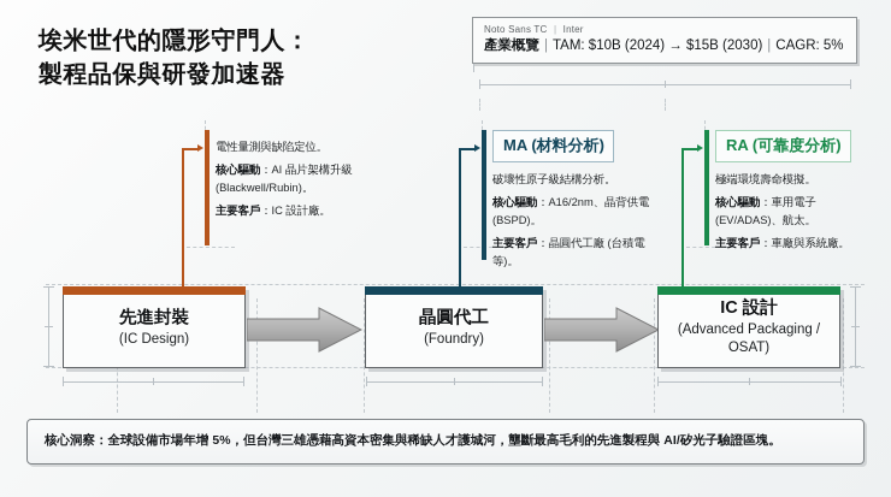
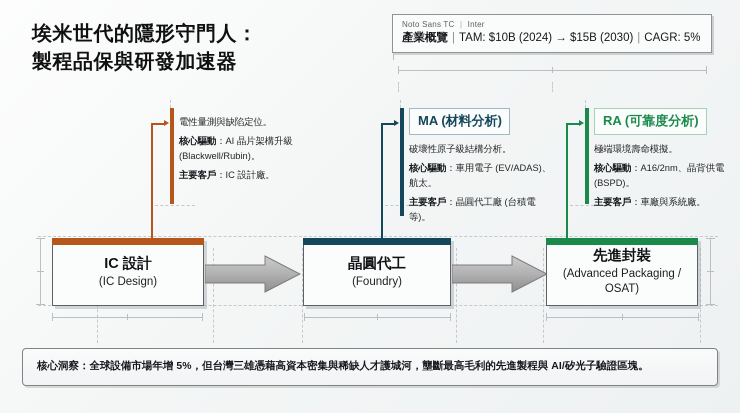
  埃米世代的隱形守門人：
  製程品保與研發加速器
  Noto Sans TC | Inter
  產業概覽 | TAM: $10B (2024) → $15B (2030) | CAGR: 5%
  電性量測與缺陷定位。
  核心驅動：AI 晶片架構升級 (Blackwell/Rubin)。
  主要客戶：IC 設計廠。
  MA (材料分析)
  破壞性原子級結構分析。
- 核心驅動：A16/2nm、晶背供電 (BSPD)。
+ 核心驅動：車用電子 (EV/ADAS)、航太。
  主要客戶：晶圓代工廠 (台積電等)。
  RA (可靠度分析)
  極端環境壽命模擬。
- 核心驅動：車用電子 (EV/ADAS)、航太。
+ 核心驅動：A16/2nm、晶背供電 (BSPD)。
  主要客戶：車廠與系統廠。
- 先進封裝
+ IC 設計
  (IC Design)
  晶圓代工
  (Foundry)
- IC 設計
+ 先進封裝
  (Advanced Packaging /
  OSAT)
  核心洞察：全球設備市場年增 5%，但台灣三雄憑藉高資本密集與稀缺人才護城河，壟斷最高毛利的先進製程與 AI/矽光子驗證區塊。
